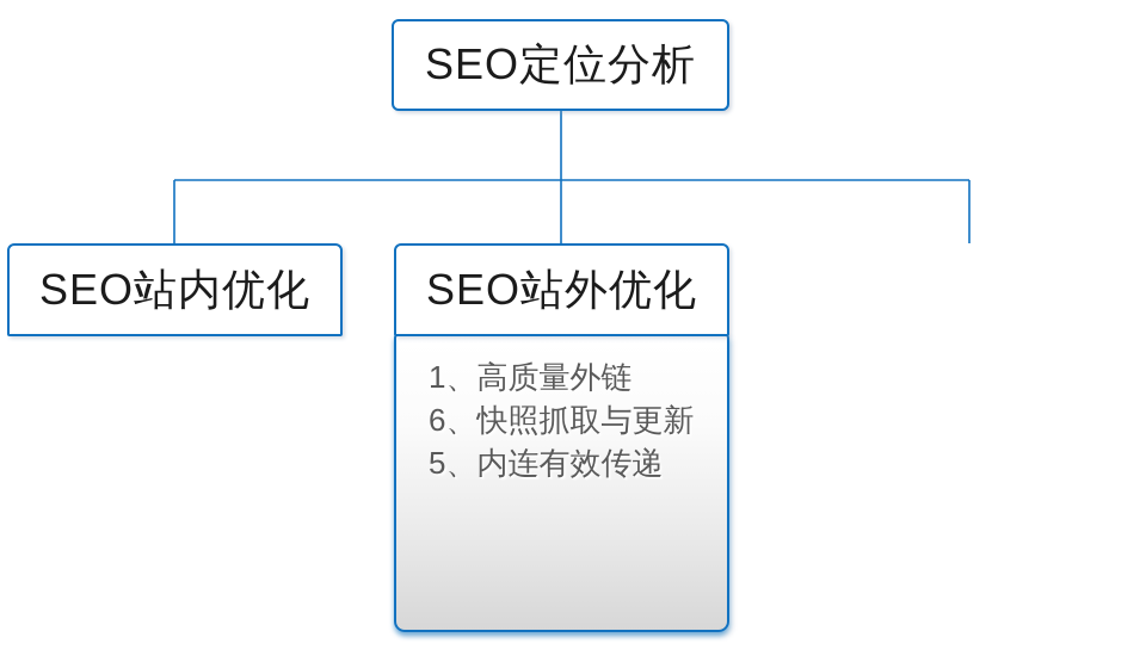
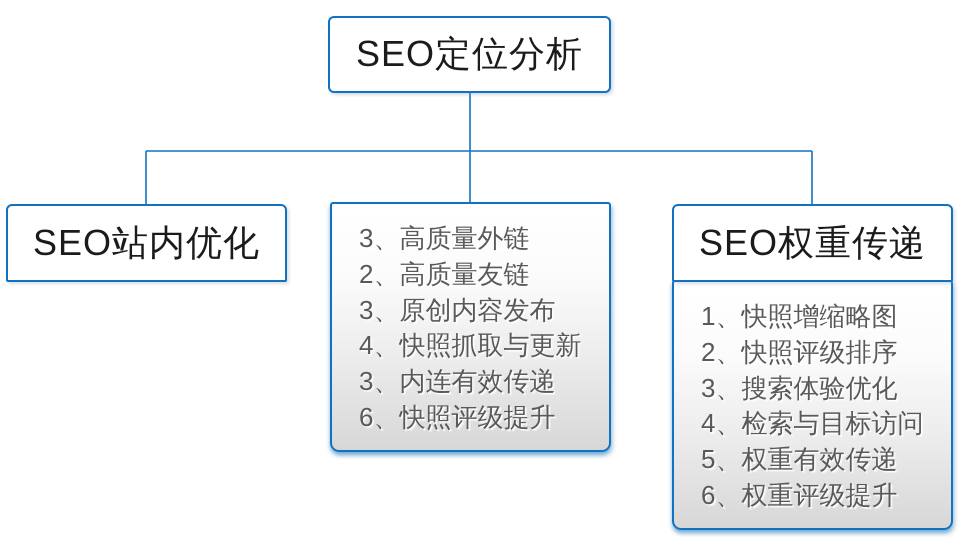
  SEO定位分析
  SEO站内优化
- SEO站外优化
- 1、高质量外链
+ 3、高质量外链
+ 2、高质量友链
+ 3、原创内容发布
- 6、快照抓取与更新
+ 4、快照抓取与更新
- 5、内连有效传递
+ 3、内连有效传递
+ 6、快照评级提升
+ SEO权重传递
+ 1、快照增缩略图
+ 2、快照评级排序
+ 3、搜索体验优化
+ 4、检索与目标访问
+ 5、权重有效传递
+ 6、权重评级提升
